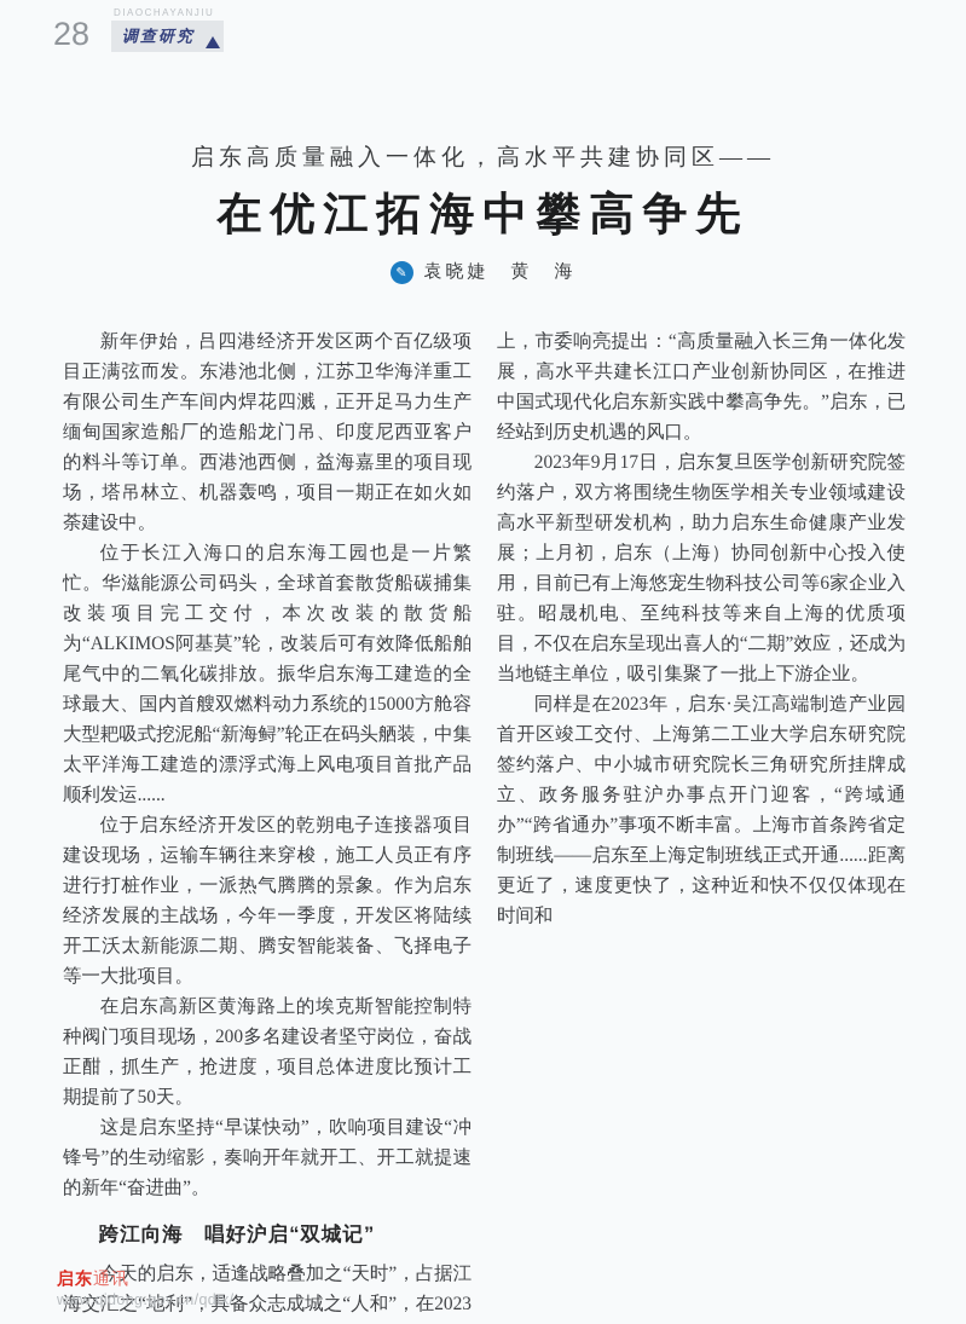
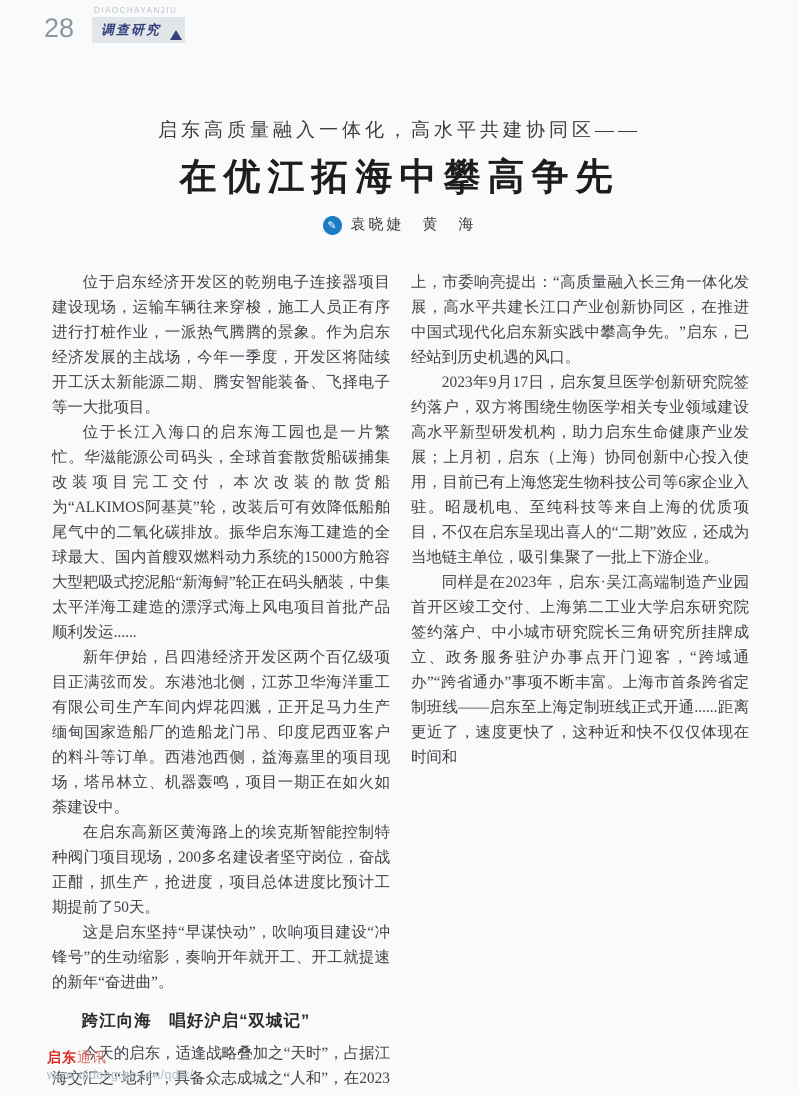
  28
  DIAOCHAYANJIU
  调查研究
  启东高质量融入一体化，高水平共建协同区——
  在优江拓海中攀高争先
  ✎
  袁晓婕 黄 海
- 新年伊始，吕四港经济开发区两个百亿级项目正满弦而发。东港池北侧，江苏卫华海洋重工有限公司生产车间内焊花四溅，正开足马力生产缅甸国家造船厂的造船龙门吊、印度尼西亚客户的料斗等订单。西港池西侧，益海嘉里的项目现场，塔吊林立、机器轰鸣，项目一期正在如火如荼建设中。
+ 位于启东经济开发区的乾朔电子连接器项目建设现场，运输车辆往来穿梭，施工人员正有序进行打桩作业，一派热气腾腾的景象。作为启东经济发展的主战场，今年一季度，开发区将陆续开工沃太新能源二期、腾安智能装备、飞择电子等一大批项目。
  位于长江入海口的启东海工园也是一片繁忙。华滋能源公司码头，全球首套散货船碳捕集改装项目完工交付，本次改装的散货船为“ALKIMOS阿基莫”轮，改装后可有效降低船舶尾气中的二氧化碳排放。振华启东海工建造的全球最大、国内首艘双燃料动力系统的15000方舱容大型耙吸式挖泥船“新海鲟”轮正在码头舾装，中集太平洋海工建造的漂浮式海上风电项目首批产品顺利发运......
- 位于启东经济开发区的乾朔电子连接器项目建设现场，运输车辆往来穿梭，施工人员正有序进行打桩作业，一派热气腾腾的景象。作为启东经济发展的主战场，今年一季度，开发区将陆续开工沃太新能源二期、腾安智能装备、飞择电子等一大批项目。
+ 新年伊始，吕四港经济开发区两个百亿级项目正满弦而发。东港池北侧，江苏卫华海洋重工有限公司生产车间内焊花四溅，正开足马力生产缅甸国家造船厂的造船龙门吊、印度尼西亚客户的料斗等订单。西港池西侧，益海嘉里的项目现场，塔吊林立、机器轰鸣，项目一期正在如火如荼建设中。
  在启东高新区黄海路上的埃克斯智能控制特种阀门项目现场，200多名建设者坚守岗位，奋战正酣，抓生产，抢进度，项目总体进度比预计工期提前了50天。
  这是启东坚持“早谋快动”，吹响项目建设“冲锋号”的生动缩影，奏响开年就开工、开工就提速的新年“奋进曲”。
  跨江向海 唱好沪启“双城记”
  今天的启东，适逢战略叠加之“天时”，占据江海交汇之“地利”，具备众志成城之“人和”，在2023
  上，市委响亮提出：“高质量融入长三角一体化发展，高水平共建长江口产业创新协同区，在推进中国式现代化启东新实践中攀高争先。”启东，已经站到历史机遇的风口。
  2023年9月17日，启东复旦医学创新研究院签约落户，双方将围绕生物医学相关专业领域建设高水平新型研发机构，助力启东生命健康产业发展；上月初，启东（上海）协同创新中心投入使用，目前已有上海悠宠生物科技公司等6家企业入驻。昭晟机电、至纯科技等来自上海的优质项目，不仅在启东呈现出喜人的“二期”效应，还成为当地链主单位，吸引集聚了一批上下游企业。
  同样是在2023年，启东·吴江高端制造产业园首开区竣工交付、上海第二工业大学启东研究院签约落户、中小城市研究院长三角研究所挂牌成立、政务服务驻沪办事点开门迎客，“跨域通办”“跨省通办”事项不断丰富。上海市首条跨省定制班线——启东至上海定制班线正式开通......距离更近了，速度更快了，这种近和快不仅仅体现在时间和
  启东通讯
  www.qidong.gov.cn/qdtx/
